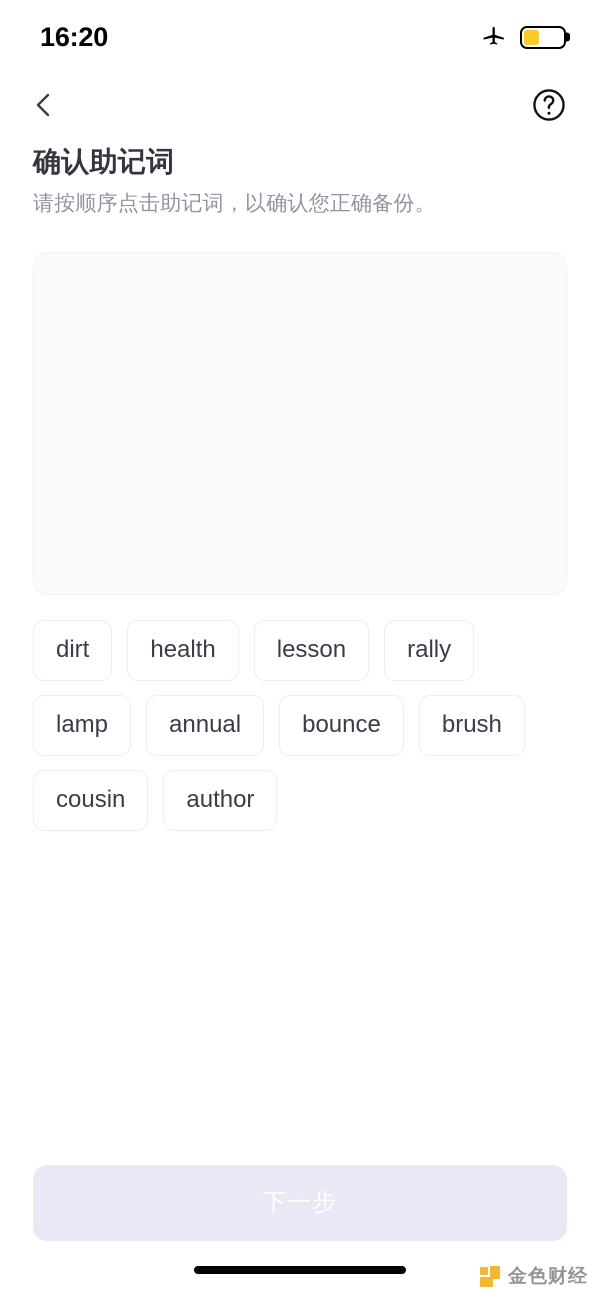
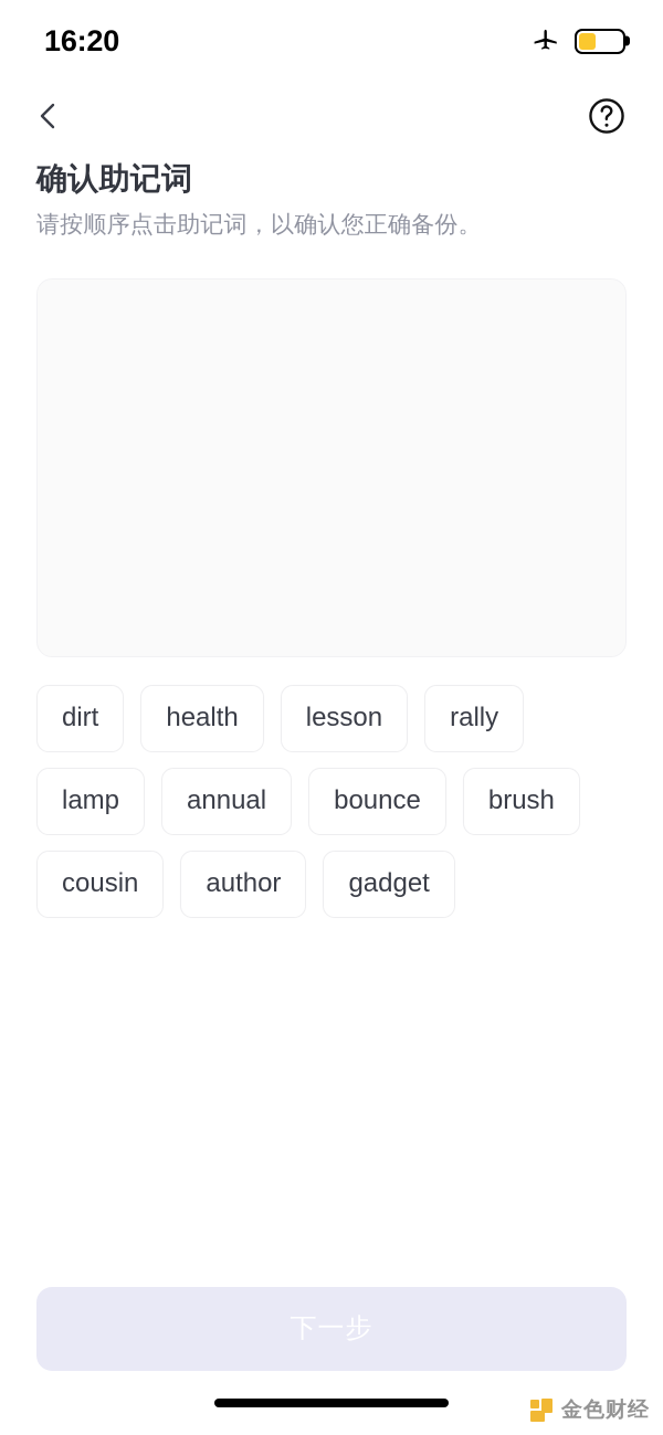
  16:20
  确认助记词
  请按顺序点击助记词，以确认您正确备份。
  dirt
  health
  lesson
  rally
  lamp
  annual
  bounce
  brush
  cousin
  author
+ gadget
  金色财经
